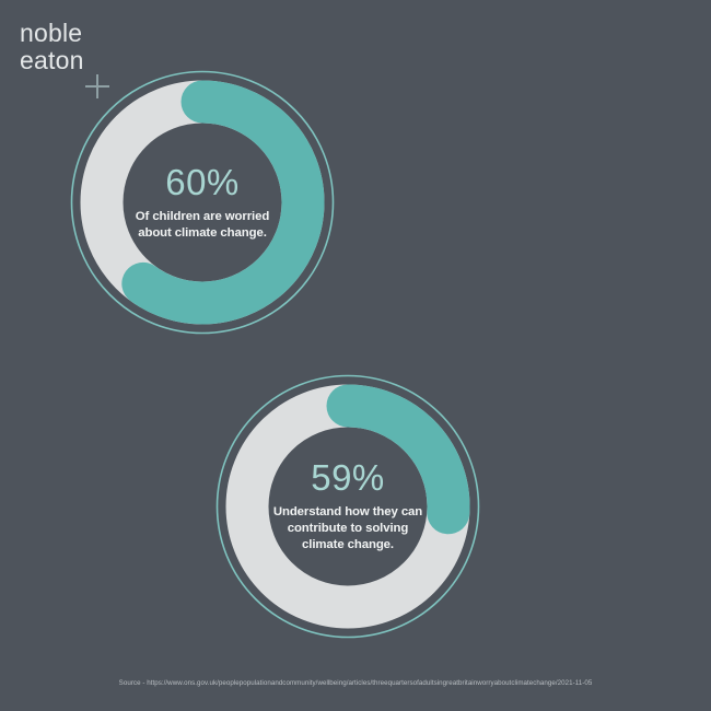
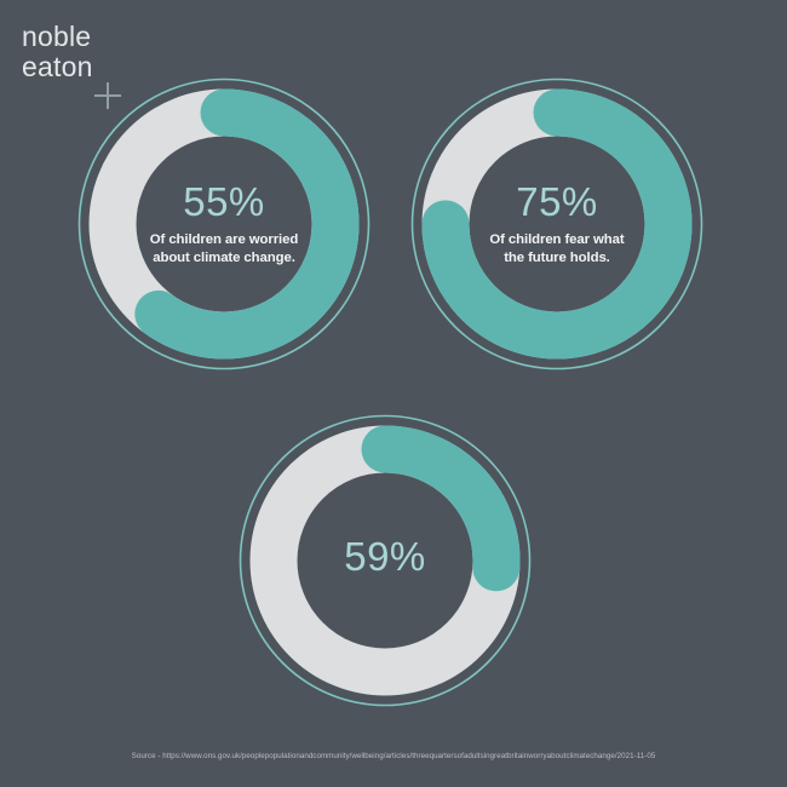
  noble
  eaton
- 60%
+ 55%
  Of children are worried
  about climate change.
+ 75%
+ Of children fear what
+ the future holds.
  59%
- Understand how they can
- contribute to solving
- climate change.
